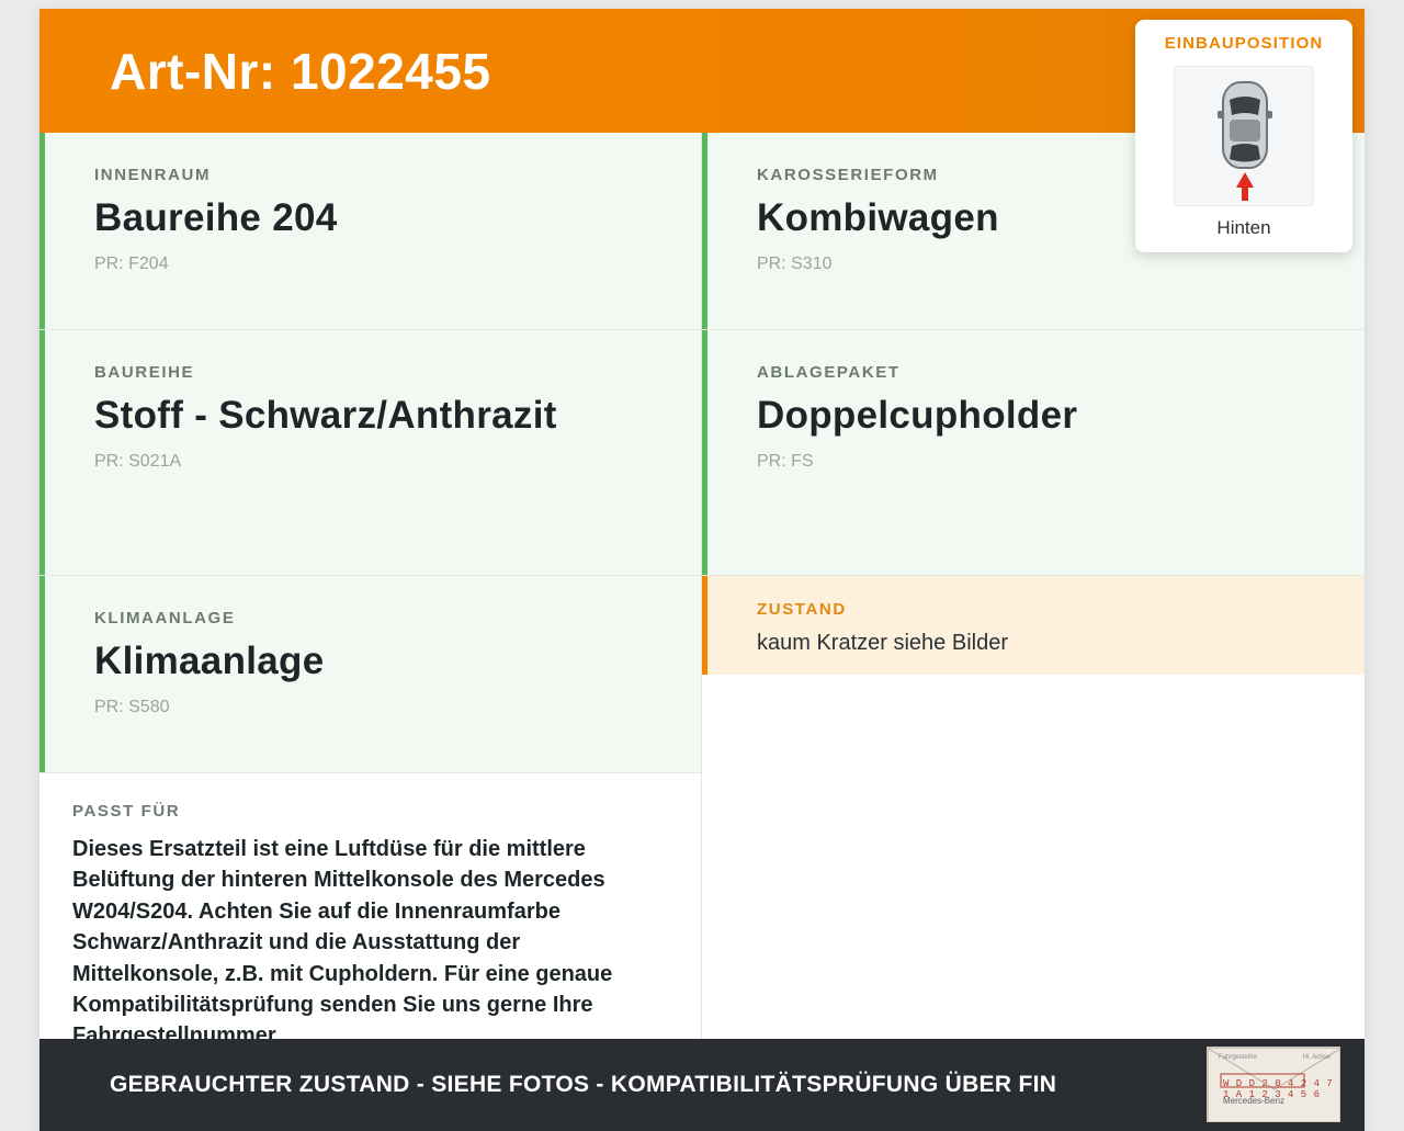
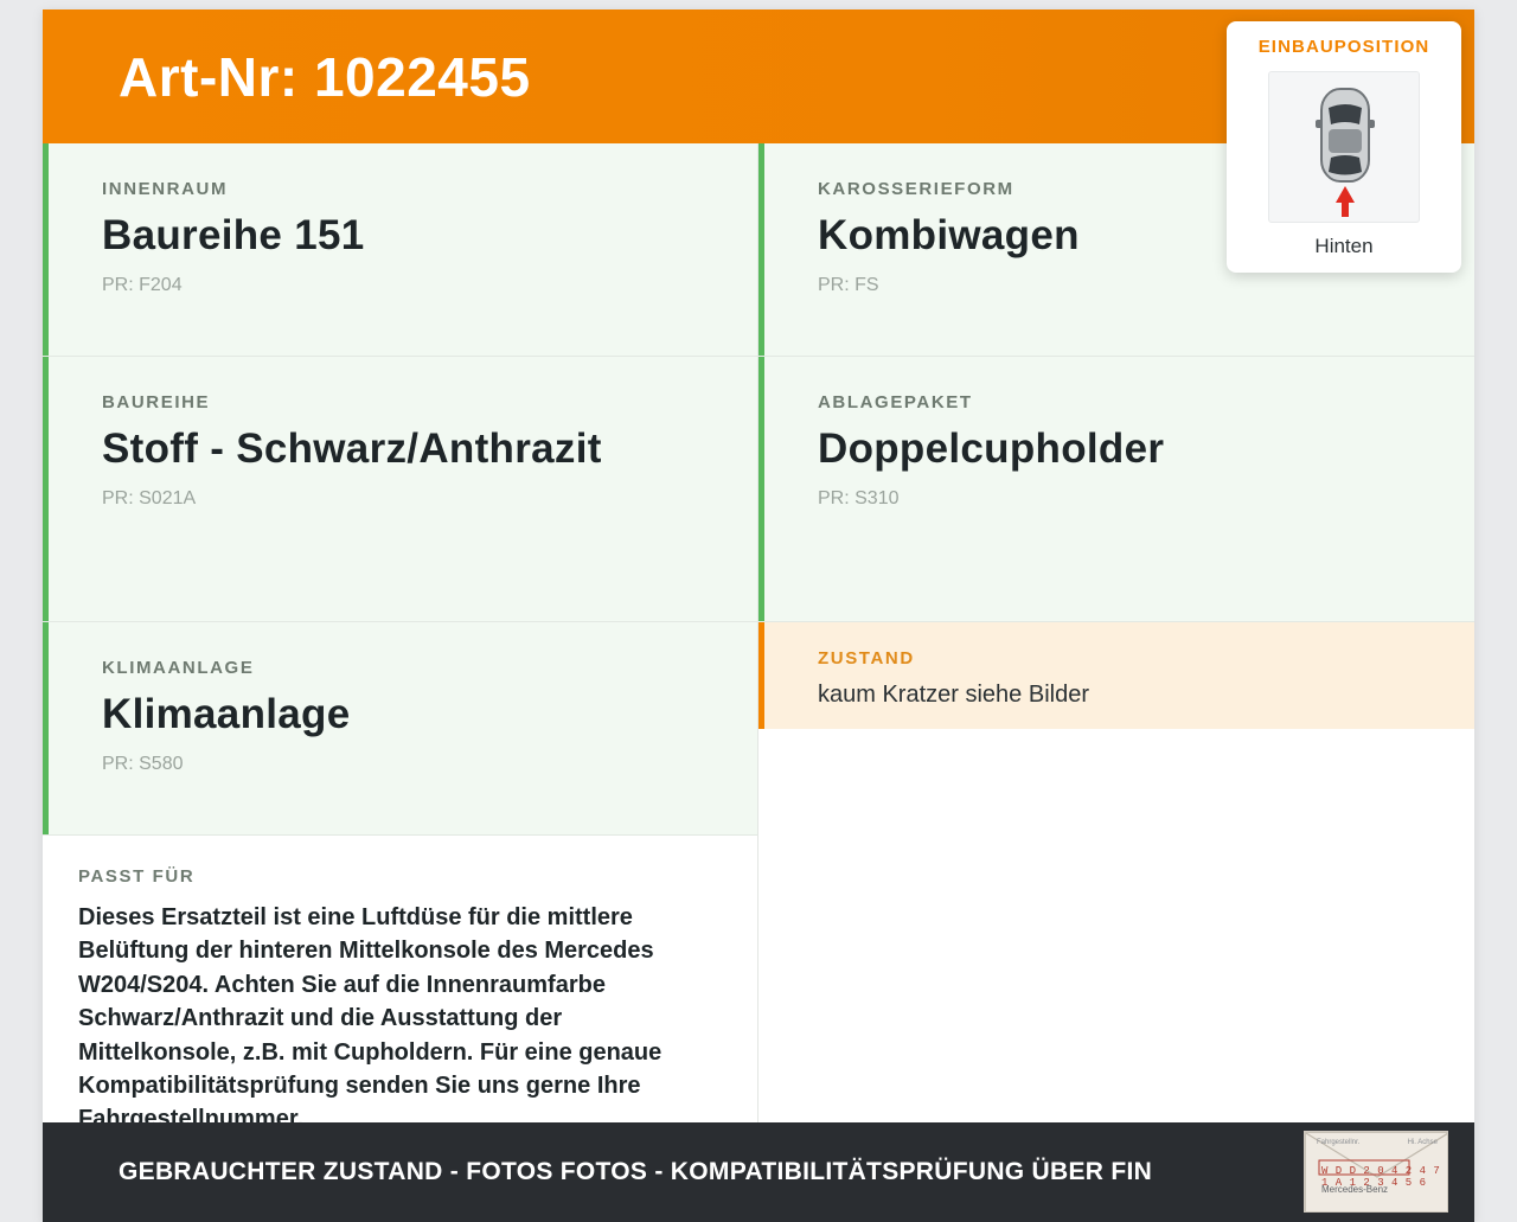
  Art-Nr: 1022455
  INNENRAUM
- Baureihe 204
+ Baureihe 151
  PR: F204
  BAUREIHE
  Stoff - Schwarz/Anthrazit
  PR: S021A
  KLIMAANLAGE
  Klimaanlage
  PR: S580
  PASST FÜR
  Dieses Ersatzteil ist eine Luftdüse für die mittlere Belüftung der hinteren Mittelkonsole des Mercedes W204/S204. Achten Sie auf die Innenraumfarbe Schwarz/Anthrazit und die Ausstattung der Mittelkonsole, z.B. mit Cupholdern. Für eine genaue Kompatibilitätsprüfung senden Sie uns gerne Ihre Fahrgestellnummer.
  KAROSSERIEFORM
  Kombiwagen
- PR: S310
+ PR: FS
  ABLAGEPAKET
  Doppelcupholder
- PR: FS
+ PR: S310
  ZUSTAND
  kaum Kratzer siehe Bilder
  EINBAUPOSITION
  Hinten
- GEBRAUCHTER ZUSTAND - SIEHE FOTOS - KOMPATIBILITÄTSPRÜFUNG ÜBER FIN
+ GEBRAUCHTER ZUSTAND - FOTOS FOTOS - KOMPATIBILITÄTSPRÜFUNG ÜBER FIN
  W D D 2 0 4 2 4 7 1 A 1 2 3 4 5 6
  Mercedes-Benz
